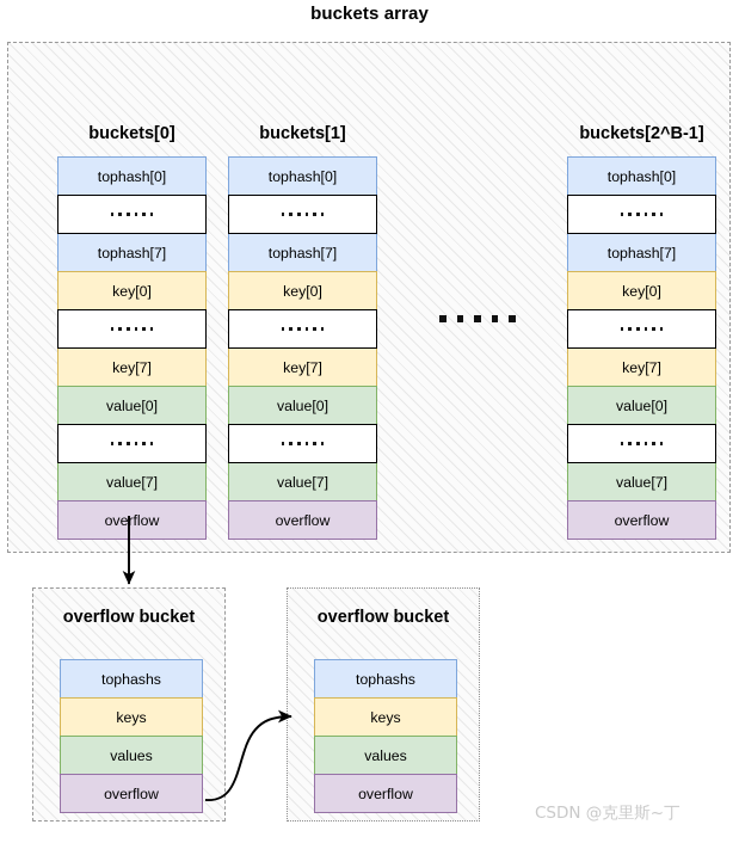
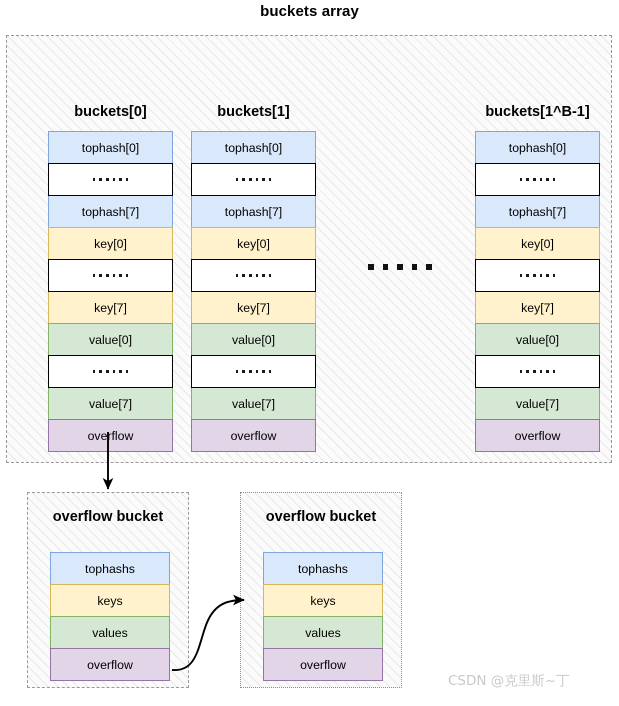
  buckets array
  buckets[0]
  tophash[0]
  tophash[7]
  key[0]
  key[7]
  value[0]
  value[7]
  overflow
  buckets[1]
  tophash[0]
  tophash[7]
  key[0]
  key[7]
  value[0]
  value[7]
  overflow
- buckets[2^B-1]
+ buckets[1^B-1]
  tophash[0]
  tophash[7]
  key[0]
  key[7]
  value[0]
  value[7]
  overflow
  overflow bucket
  tophashs
  keys
  values
  overflow
  overflow bucket
  tophashs
  keys
  values
  overflow
  CSDN @克里斯~丁
